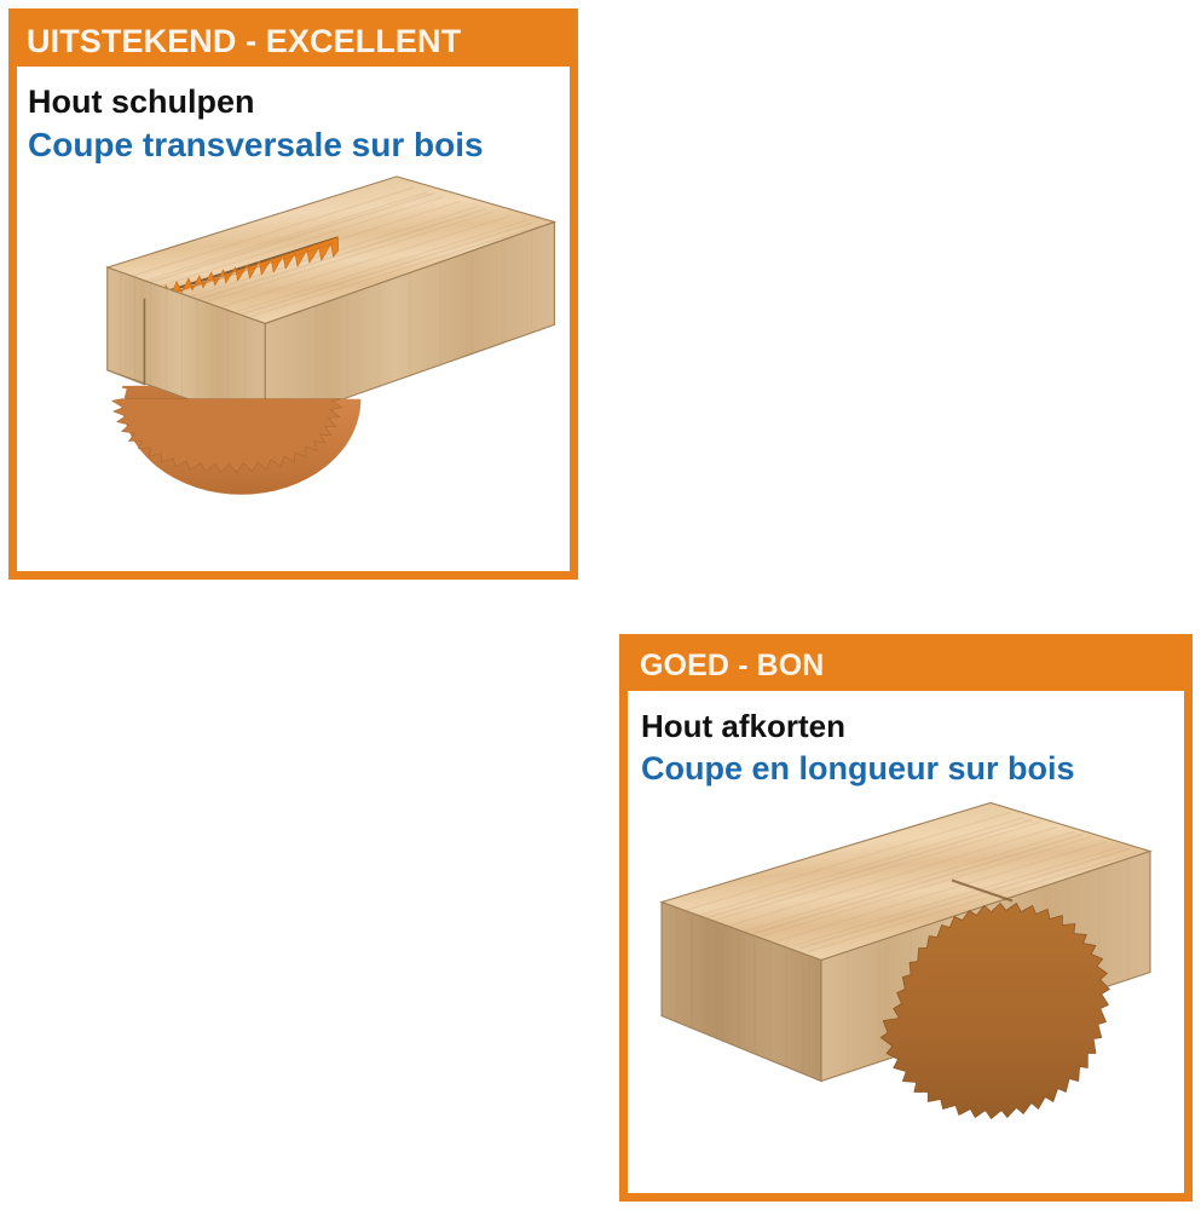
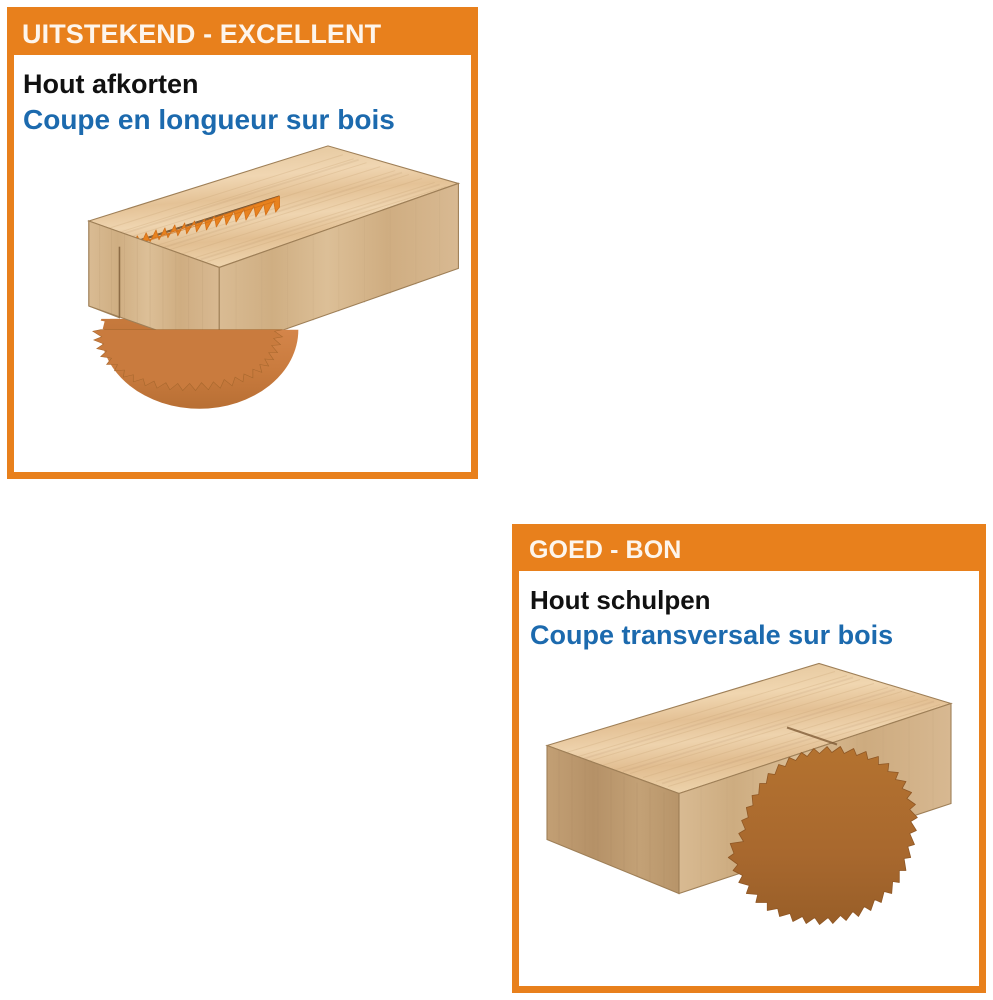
  UITSTEKEND - EXCELLENT
- Hout schulpen
+ Hout afkorten
- Coupe transversale sur bois
+ Coupe en longueur sur bois
  GOED - BON
- Hout afkorten
+ Hout schulpen
- Coupe en longueur sur bois
+ Coupe transversale sur bois
